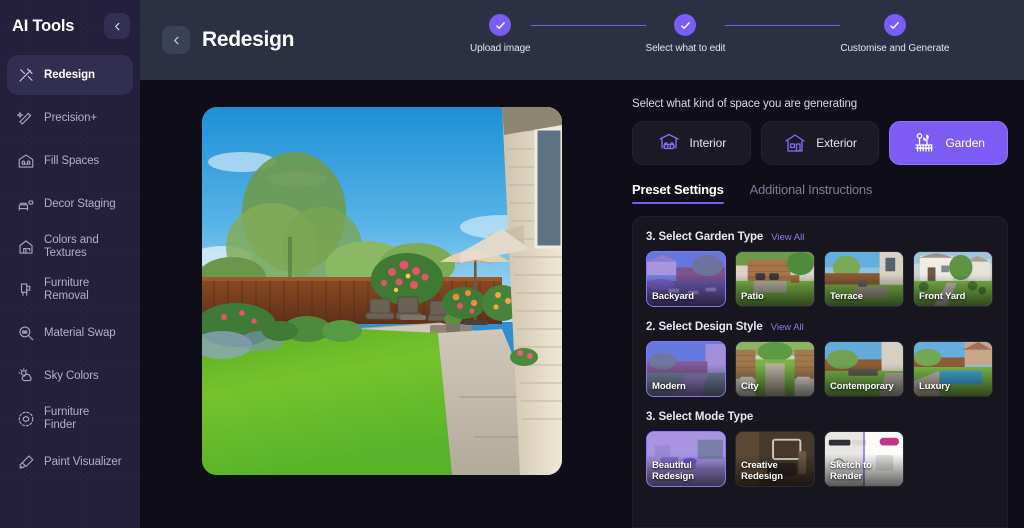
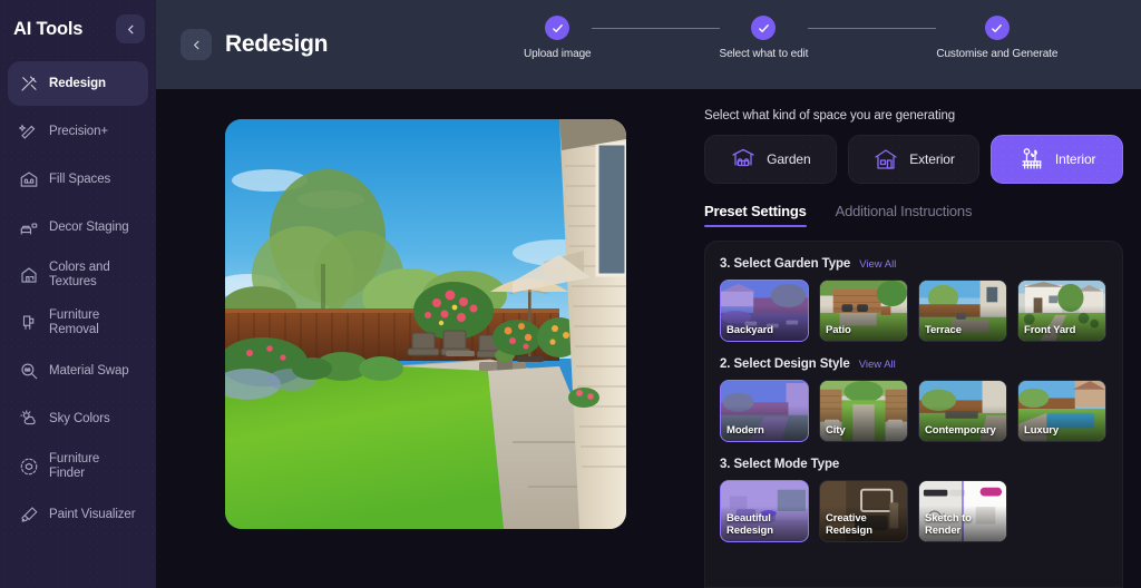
  AI Tools
  Redesign
  Precision+
  Fill Spaces
  Decor Staging
  Colors and Textures
  Furniture Removal
  Material Swap
  Sky Colors
  Furniture Finder
  Paint Visualizer
  Redesign
  Upload image
  Select what to edit
  Customise and Generate
  Select what kind of space you are generating
- Interior
+ Garden
  Exterior
- Garden
+ Interior
  Preset Settings
  Additional Instructions
  3. Select Garden Type
  View All
  Backyard
  Patio
  Terrace
  Front Yard
  2. Select Design Style
  View All
  Modern
  City
  Contemporary
  Luxury
  3. Select Mode Type
  Beautiful Redesign
  Creative Redesign
  Sketch to Render
